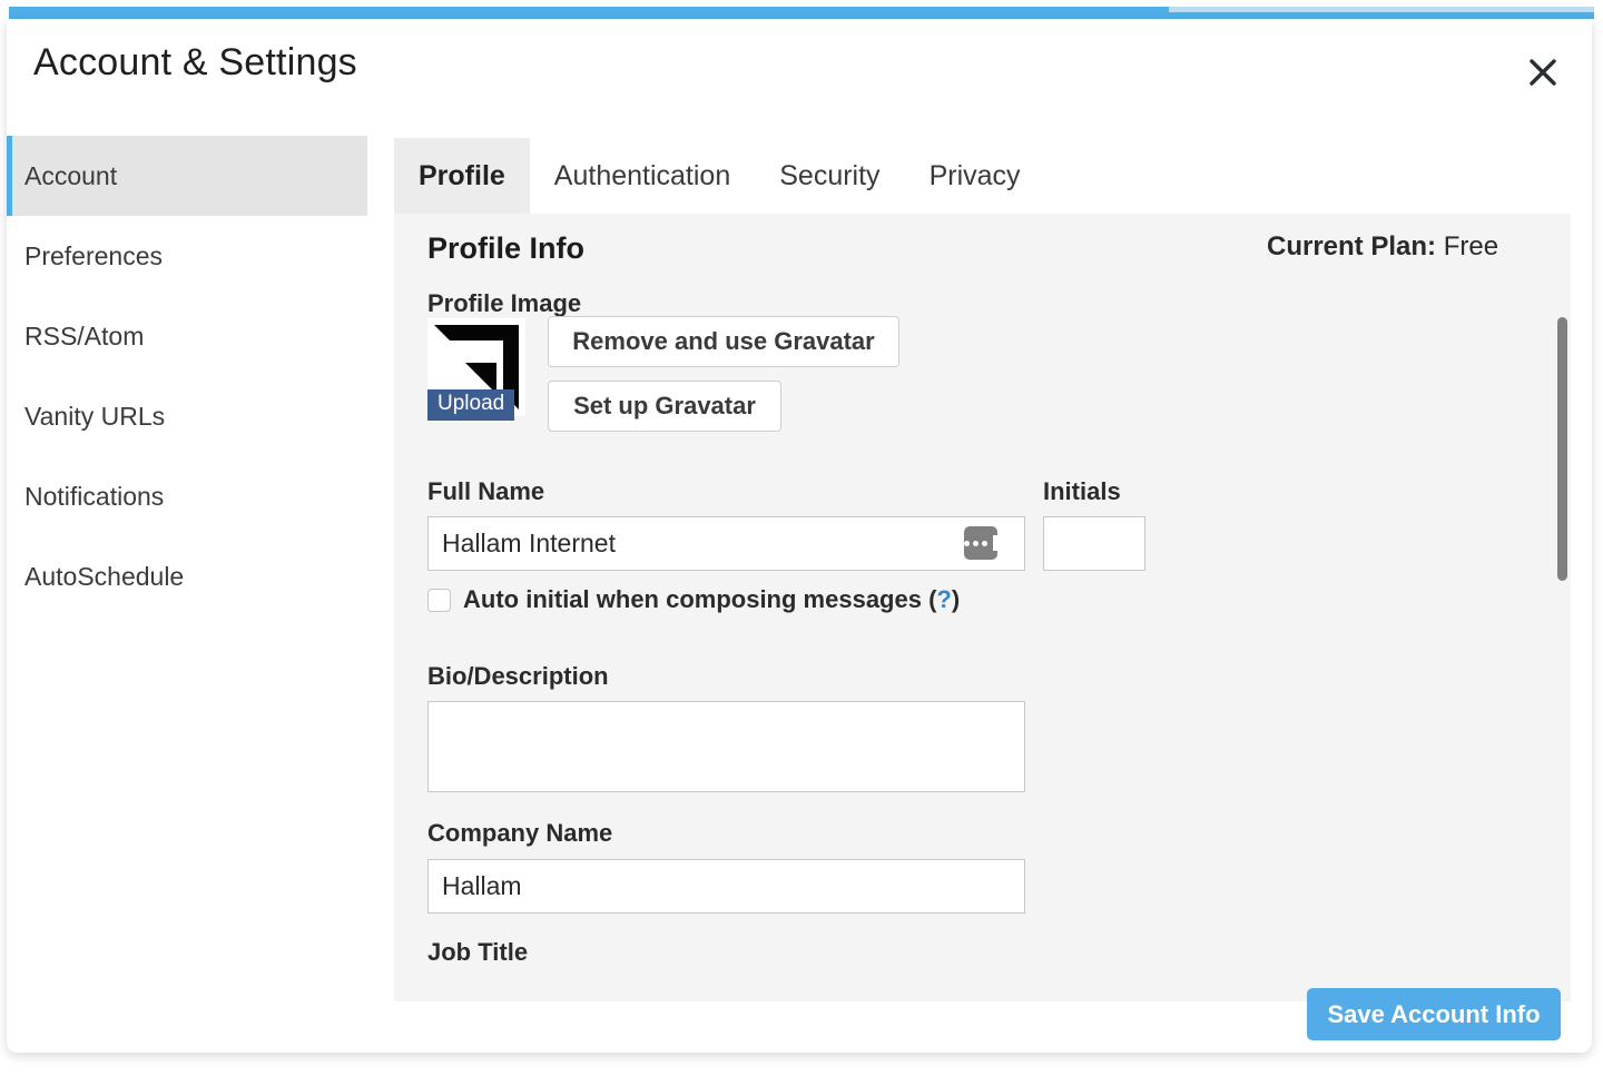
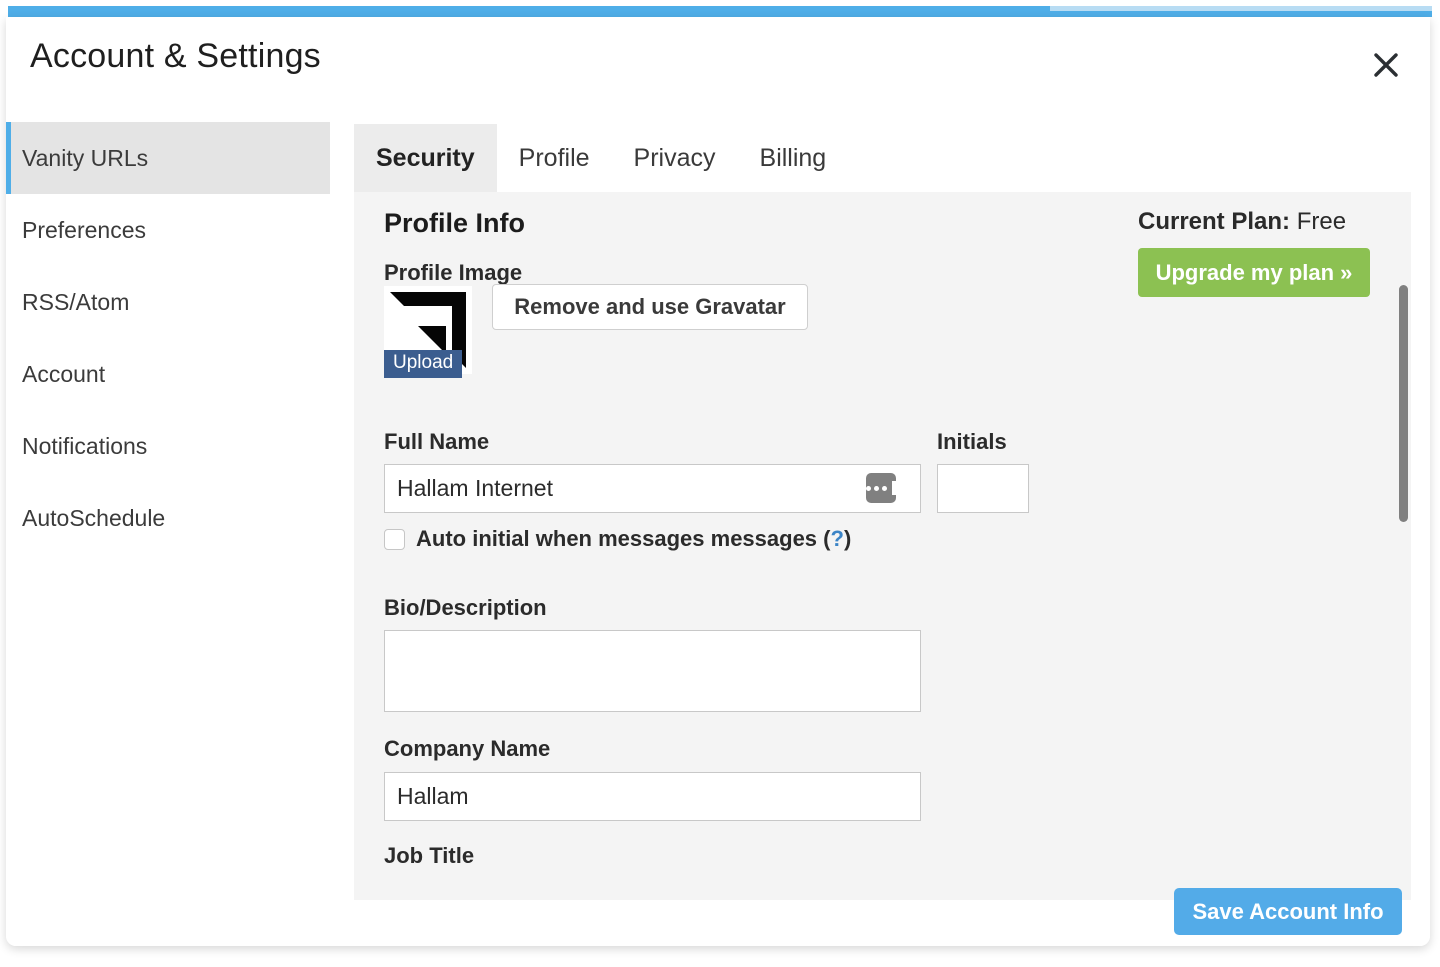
  Account & Settings
- Account
+ Vanity URLs
  Preferences
  RSS/Atom
- Vanity URLs
+ Account
  Notifications
  AutoSchedule
- Profile
+ Security
- Authentication
- Security
+ Profile
  Privacy
+ Billing
  Profile Info
  Profile Image
  Upload
  Remove and use Gravatar
- Set up Gravatar
  Full Name
  Hallam Internet
  Initials
- Auto initial when composing messages (?)
+ Auto initial when messages messages (?)
  Bio/Description
  Company Name
  Hallam
  Job Title
  Current Plan: Free
+ Upgrade my plan »
  Save Account Info
